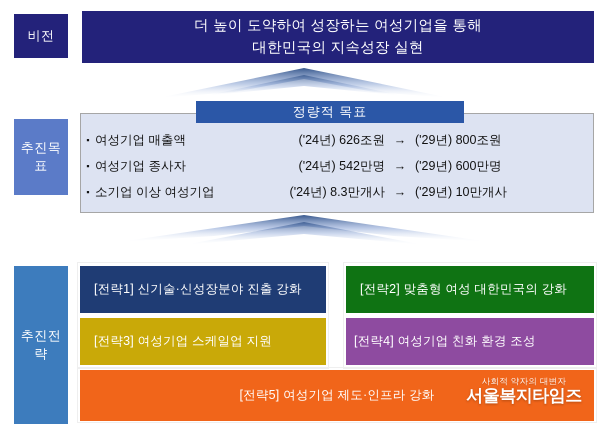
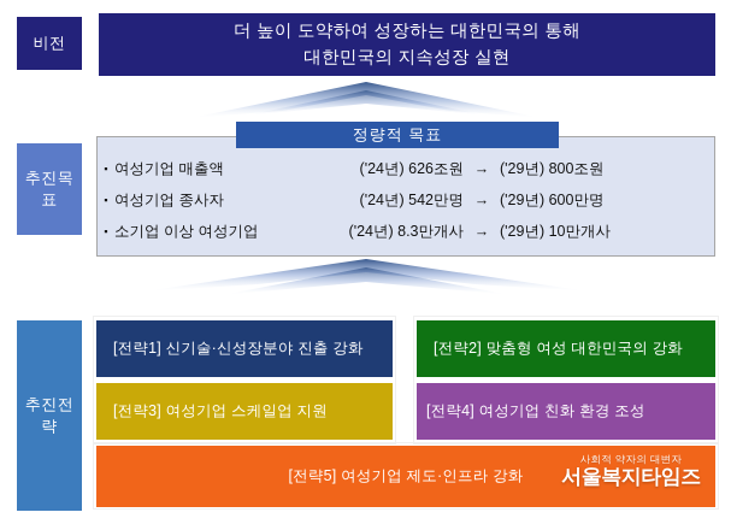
  비전
- 더 높이 도약하여 성장하는 여성기업을 통해
+ 더 높이 도약하여 성장하는 대한민국의 통해
  대한민국의 지속성장 실현
  추진목
  표
  ▪
  여성기업 매출액
  ('24년) 626조원
  →
  ('29년) 800조원
  ▪
  여성기업 종사자
  ('24년) 542만명
  →
  ('29년) 600만명
  ▪
  소기업 이상 여성기업
  ('24년) 8.3만개사
  →
  ('29년) 10만개사
  정량적 목표
  추진전
  략
  [전략1] 신기술·신성장분야 진출 강화
  [전략2] 맞춤형 여성 대한민국의 강화
  [전략3] 여성기업 스케일업 지원
  [전략4] 여성기업 친화 환경 조성
  [전략5] 여성기업 제도·인프라 강화
  사회적 약자의 대변자
  서울복지타임즈
